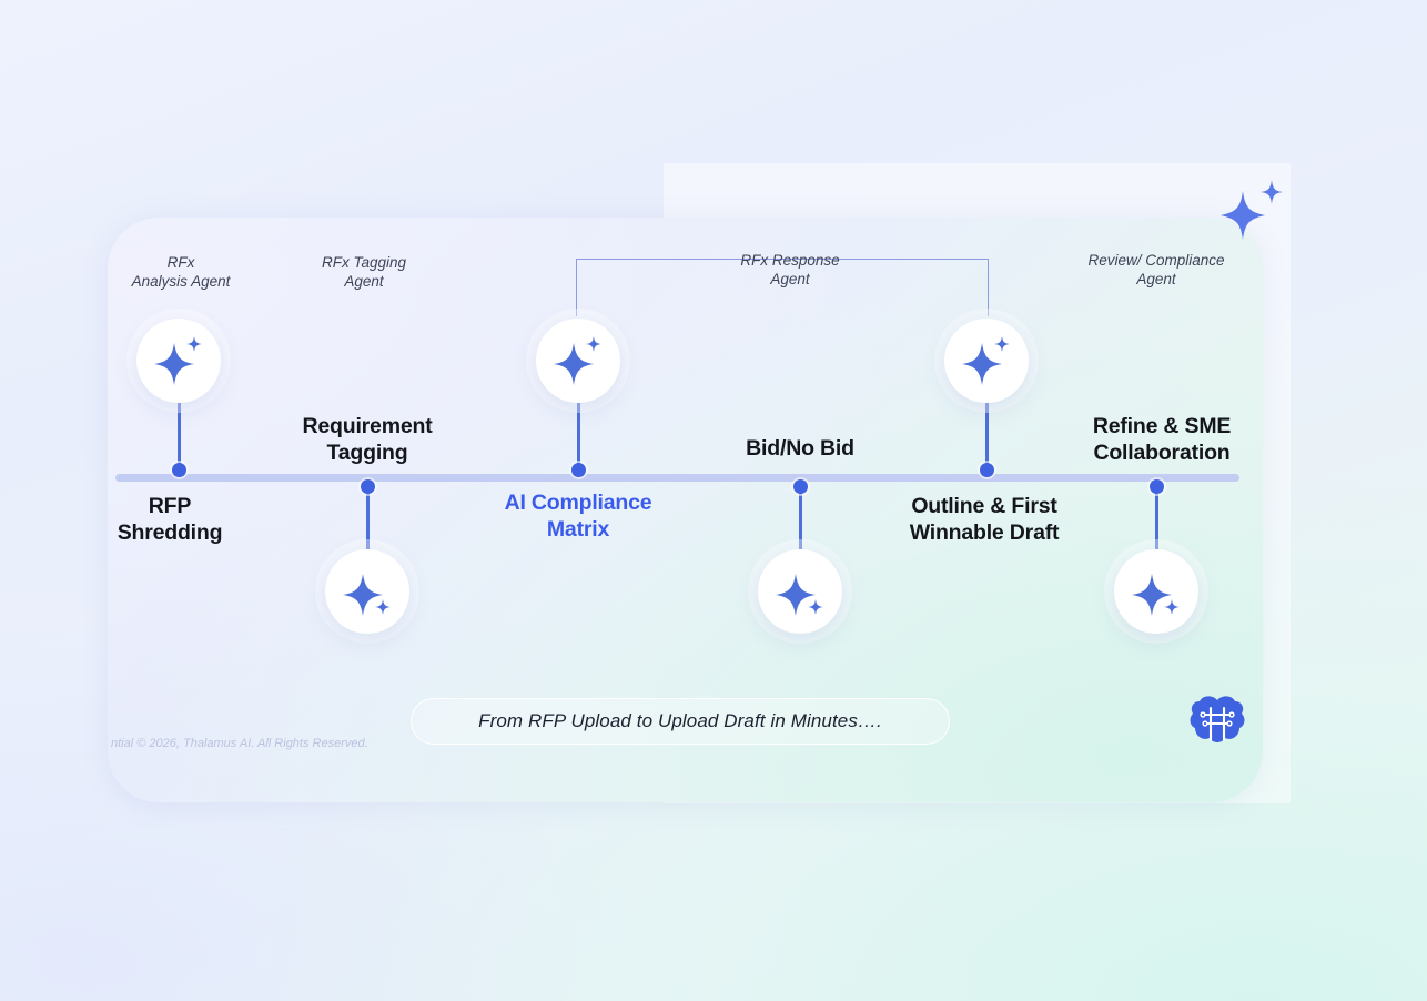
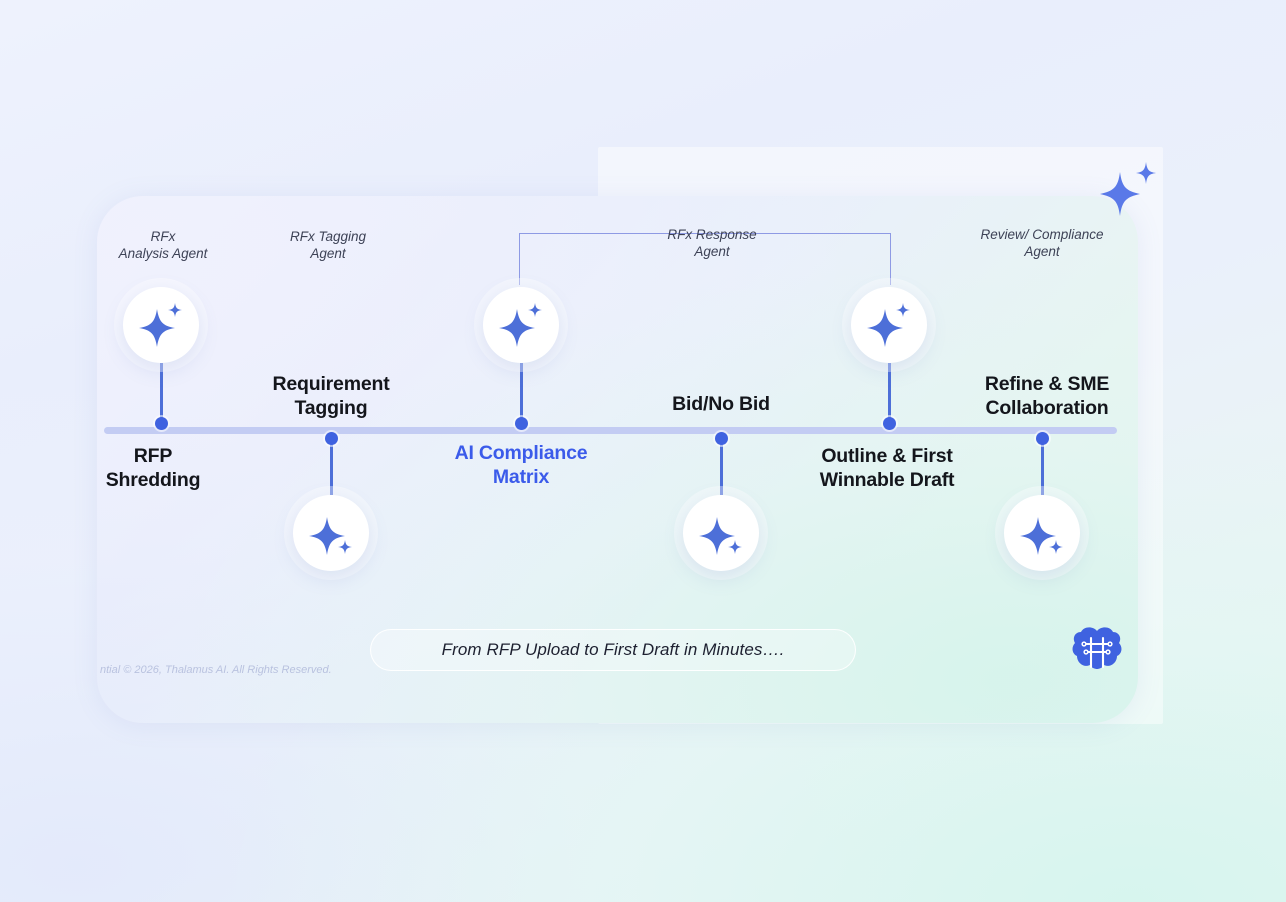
  RFx
  Analysis Agent
  RFx Tagging
  Agent
  RFx Response
  Agent
  Review/ Compliance
  Agent
  RFP
  Shredding
  Requirement
  Tagging
  AI Compliance
  Matrix
  Bid/No Bid
  Outline & First
  Winnable Draft
  Refine & SME
  Collaboration
- From RFP Upload to Upload Draft in Minutes….
+ From RFP Upload to First Draft in Minutes….
  ntial © 2026, Thalamus AI. All Rights Reserved.
